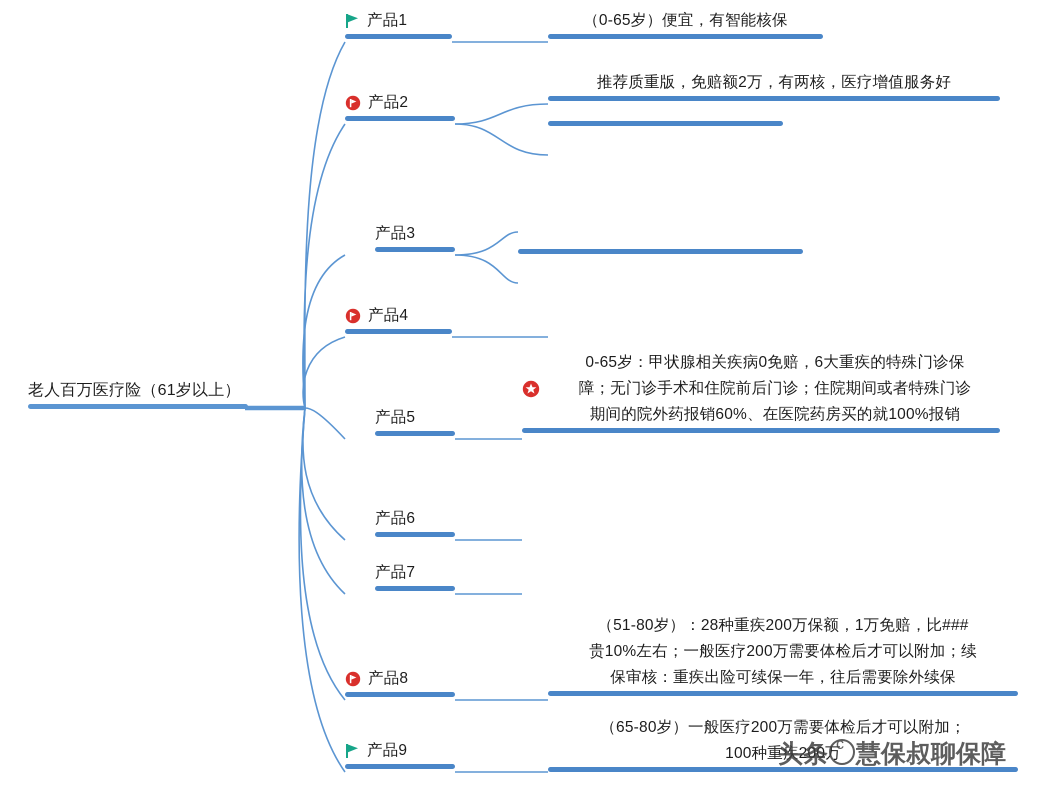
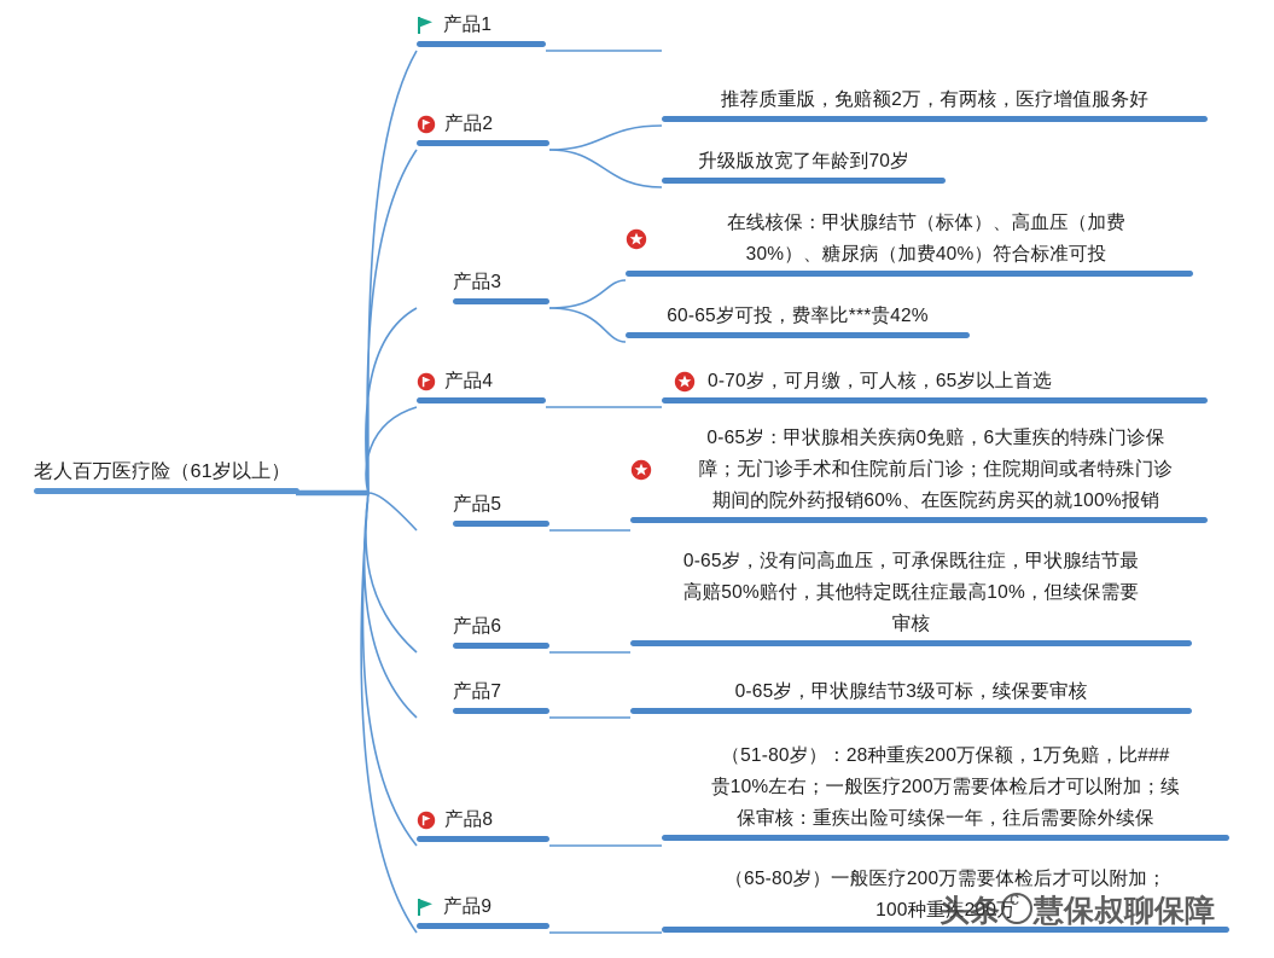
  老人百万医疗险（61岁以上）
  产品1
  产品2
  产品3
  产品4
  产品5
  产品6
  产品7
  产品8
  产品9
- （0-65岁）便宜，有智能核保
  推荐质重版，免赔额2万，有两核，医疗增值服务好
+ 升级版放宽了年龄到70岁
+ 在线核保：甲状腺结节（标体）、高血压（加费
+ 30%）、糖尿病（加费40%）符合标准可投
+ 60-65岁可投，费率比***贵42%
+ 0-70岁，可月缴，可人核，65岁以上首选
  0-65岁：甲状腺相关疾病0免赔，6大重疾的特殊门诊保
  障；无门诊手术和住院前后门诊；住院期间或者特殊门诊
  期间的院外药报销60%、在医院药房买的就100%报销
+ 0-65岁，没有问高血压，可承保既往症，甲状腺结节最
+ 高赔50%赔付，其他特定既往症最高10%，但续保需要
+ 审核
+ 0-65岁，甲状腺结节3级可标，续保要审核
  （51-80岁）：28种重疾200万保额，1万免赔，比###
  贵10%左右；一般医疗200万需要体检后才可以附加；续
  保审核：重疾出险可续保一年，往后需要除外续保
  （65-80岁）一般医疗200万需要体检后才可以附加；
  100种重疾200万
  头条 慧保叔聊保障
